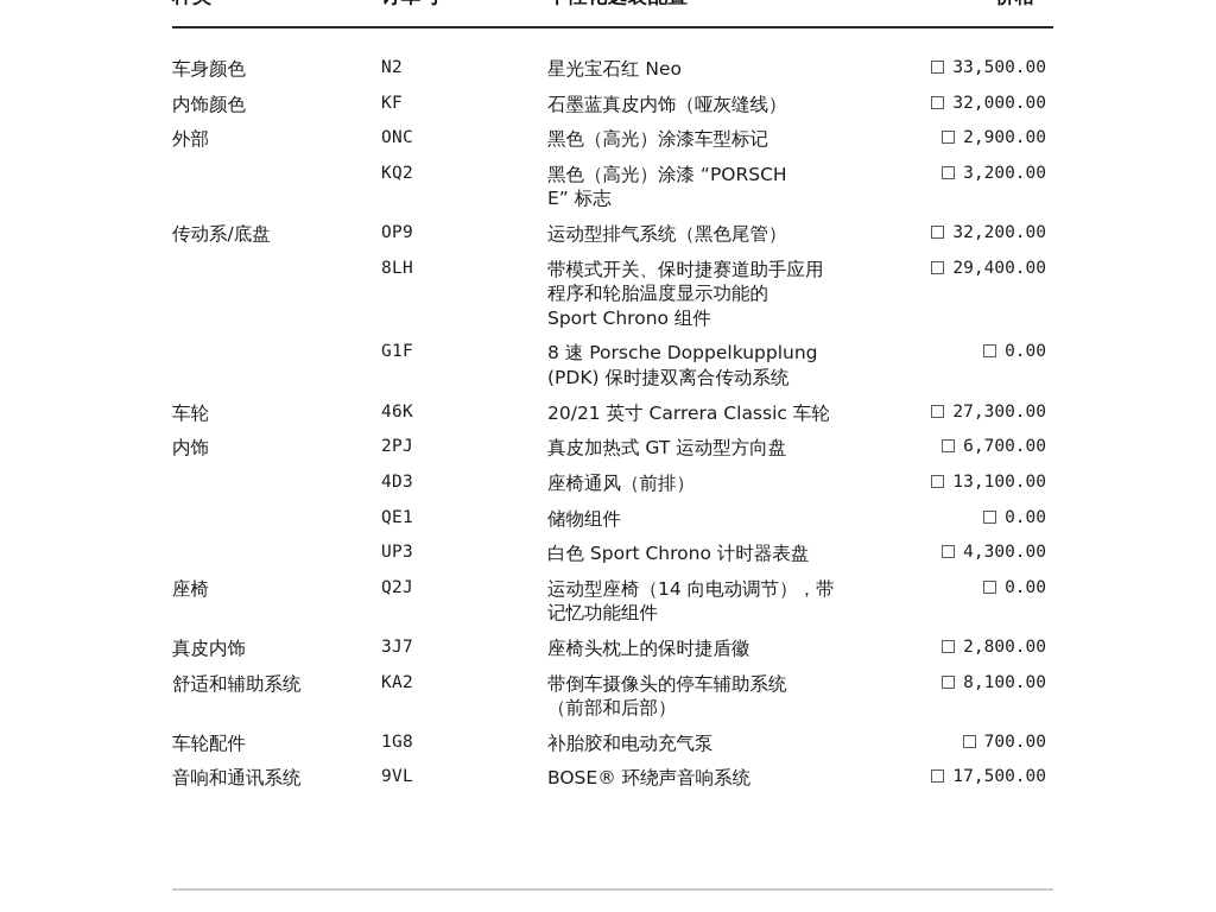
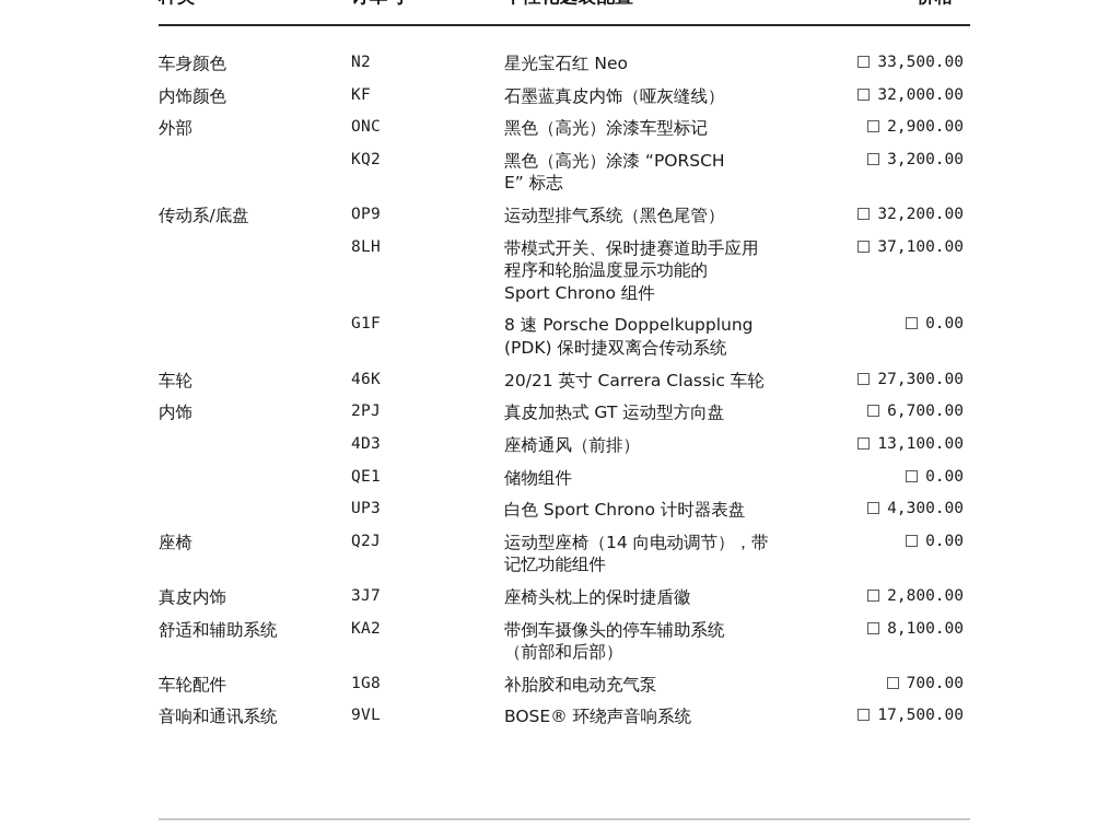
  车身颜色	N2	星光宝石红 Neo	33,500.00
  内饰颜色	KF	石墨蓝真皮内饰（哑灰缝线）	32,000.00
  外部	ONC	黑色（高光）涂漆车型标记	2,900.00
  	KQ2	黑色（高光）涂漆 “PORSCHE” 标志	3,200.00
  传动系/底盘	OP9	运动型排气系统（黑色尾管）	32,200.00
- 	8LH	带模式开关、保时捷赛道助手应用程序和轮胎温度显示功能的Sport Chrono 组件	29,400.00
+ 	8LH	带模式开关、保时捷赛道助手应用程序和轮胎温度显示功能的Sport Chrono 组件	37,100.00
  	G1F	8 速 Porsche Doppelkupplung(PDK) 保时捷双离合传动系统	0.00
  车轮	46K	20/21 英寸 Carrera Classic 车轮	27,300.00
  内饰	2PJ	真皮加热式 GT 运动型方向盘	6,700.00
  	4D3	座椅通风（前排）	13,100.00
  	QE1	储物组件	0.00
  	UP3	白色 Sport Chrono 计时器表盘	4,300.00
  座椅	Q2J	运动型座椅（14 向电动调节），带记忆功能组件	0.00
  真皮内饰	3J7	座椅头枕上的保时捷盾徽	2,800.00
  舒适和辅助系统	KA2	带倒车摄像头的停车辅助系统（前部和后部）	8,100.00
  车轮配件	1G8	补胎胶和电动充气泵	700.00
  音响和通讯系统	9VL	BOSE® 环绕声音响系统	17,500.00
